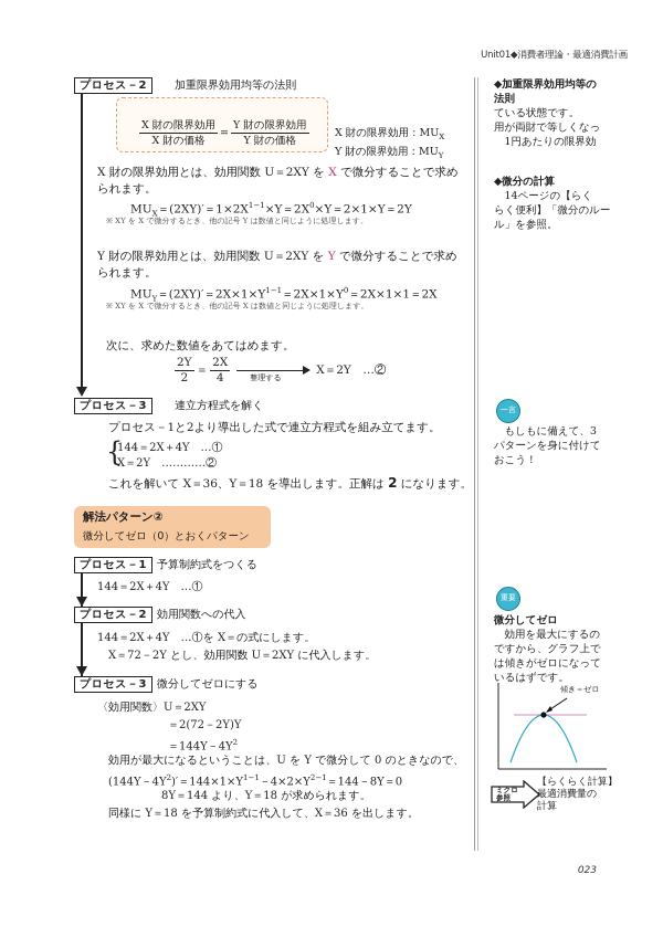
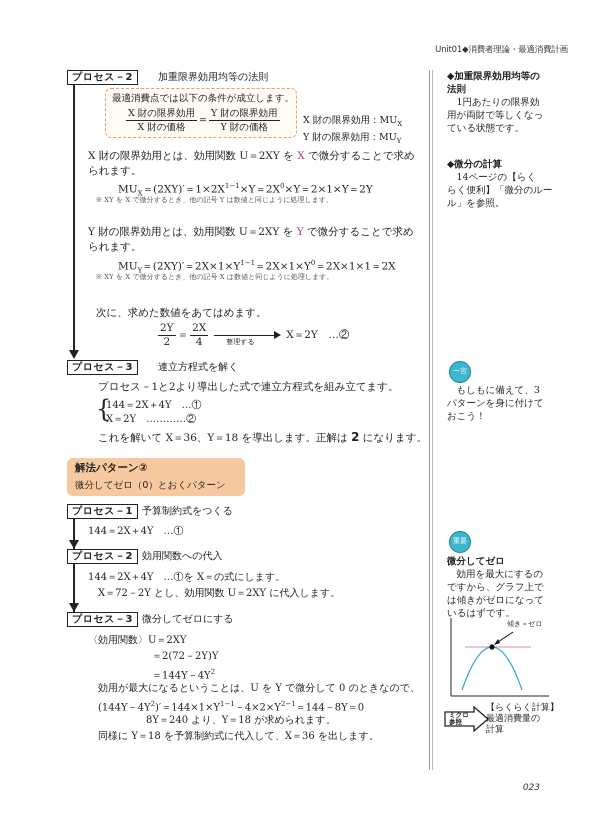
  Unit01◆消費者理論・最適消費計画
  プロセス－2
  加重限界効用均等の法則
+ 最適消費点では以下の条件が成立します。
  X 財の限界効用
  X 財の価格
  =
  Y 財の限界効用
  Y 財の価格
  X 財の限界効用：MUX
  Y 財の限界効用：MUY
  X 財の限界効用とは、効用関数 U＝2XY を X で微分することで求め
  られます。
  MUX＝(2XY)′＝1×2X1−1×Y＝2X0×Y＝2×1×Y＝2Y
  ※ XY を X で微分するとき、他の記号 Y は数値と同じように処理します。
  Y 財の限界効用とは、効用関数 U＝2XY を Y で微分することで求め
  られます。
  MUY＝(2XY)′＝2X×1×Y1−1＝2X×1×Y0＝2X×1×1＝2X
  ※ XY を X で微分するとき、他の記号 X は数値と同じように処理します。
  次に、求めた数値をあてはめます。
  2Y
  2
  ＝
  2X
  4
  整理する
  X＝2Y …②
  プロセス－3
  連立方程式を解く
  プロセス－1と2より導出した式で連立方程式を組み立てます。
  {
  144＝2X＋4Y …①
  X＝2Y …………②
  これを解いて X＝36、Y＝18 を導出します。正解は 2 になります。
  解法パターン②
  微分してゼロ（0）とおくパターン
  プロセス－1
  予算制約式をつくる
  144＝2X＋4Y …①
  プロセス－2
  効用関数への代入
  144＝2X＋4Y …①を X＝の式にします。
  X＝72－2Y とし、効用関数 U＝2XY に代入します。
  プロセス－3
  微分してゼロにする
  〈効用関数〉U＝2XY
  ＝2(72－2Y)Y
  ＝144Y－4Y2
  効用が最大になるということは、U を Y で微分して 0 のときなので、
  (144Y－4Y2)′＝144×1×Y1−1－4×2×Y2−1＝144－8Y＝0
- 8Y＝144 より、Y＝18 が求められます。
+ 8Y＝240 より、Y＝18 が求められます。
  同様に Y＝18 を予算制約式に代入して、X＝36 を出します。
  ◆加重限界効用均等の
  法則
- ている状態です。
+ 1円あたりの限界効
  用が両財で等しくなっ
- 1円あたりの限界効
+ ている状態です。
  ◆微分の計算
  14ページの【らく
  らく便利】「微分のルー
  ル」を参照。
  一言
  もしもに備えて、3
  パターンを身に付けて
  おこう！
  重要
  微分してゼロ
  効用を最大にするの
  ですから、グラフ上で
  は傾きがゼロになって
  いるはずです。
  傾き＝ゼロ
  ミクロ
  参照
  【らくらく計算】
  最適消費量の
  計算
  023
